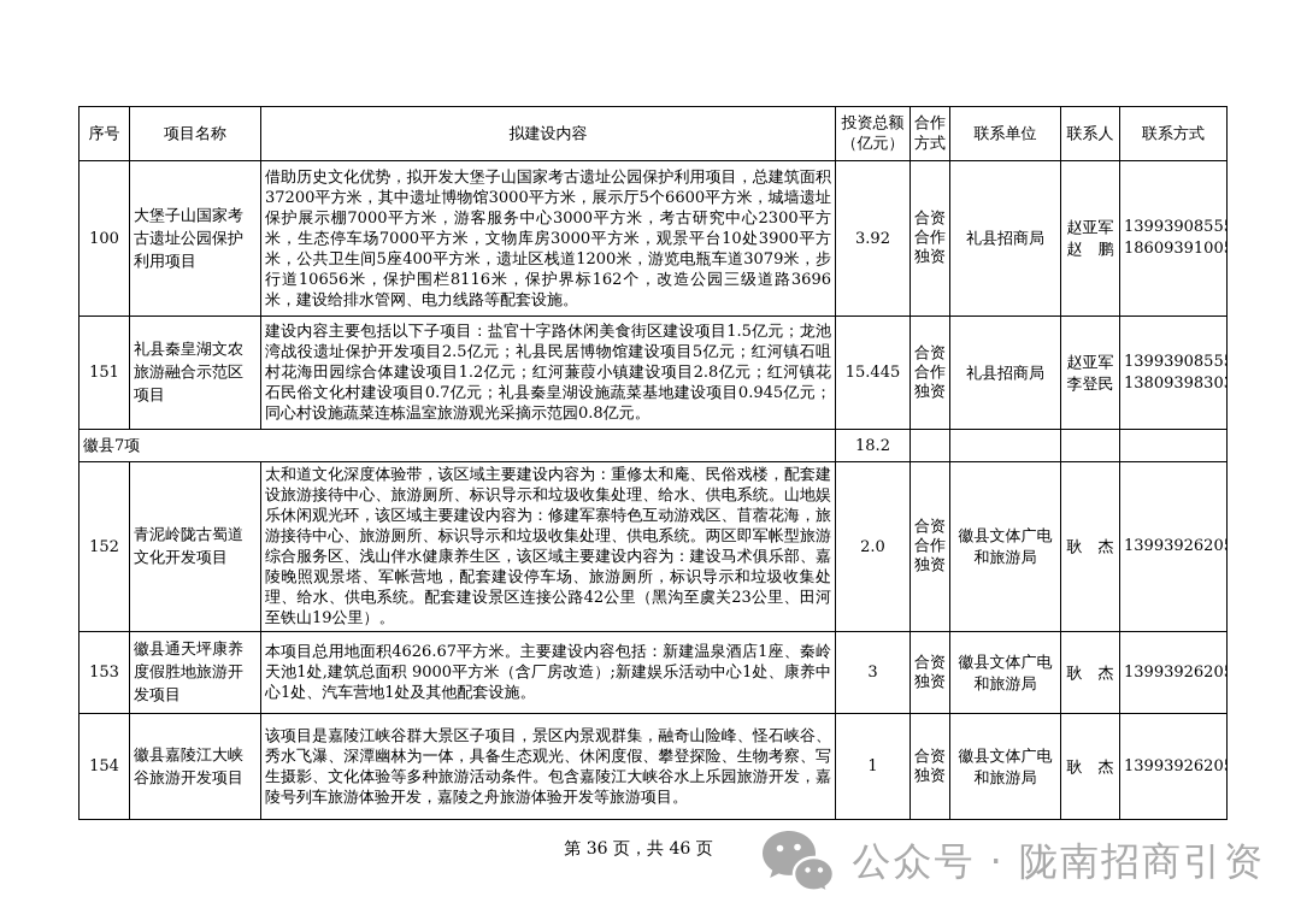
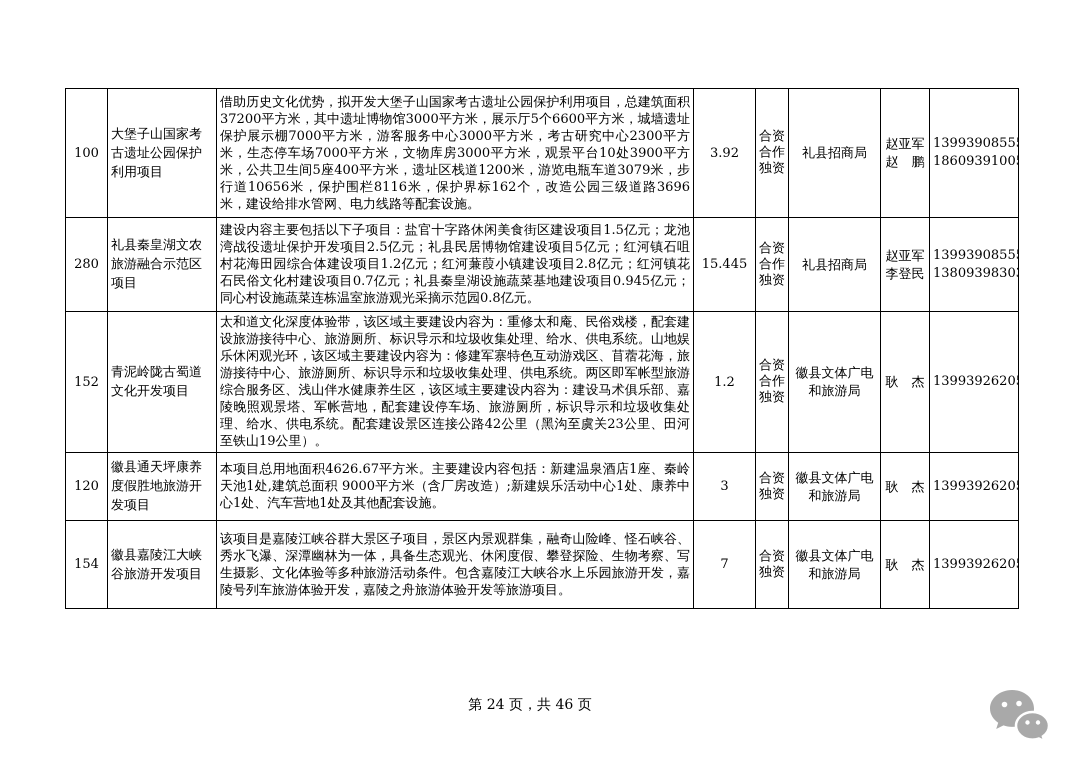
- 序号	项目名称	拟建设内容	投资总额 （亿元）	合作 方式	联系单位	联系人	联系方式
  100	大堡子山国家考古遗址公园保护利用项目	借助历史文化优势，拟开发大堡子山国家考古遗址公园保护利用项目，总建筑面积37200平方米，其中遗址博物馆3000平方米，展示厅5个6600平方米，城墙遗址保护展示棚7000平方米，游客服务中心3000平方米，考古研究中心2300平方米，生态停车场7000平方米，文物库房3000平方米，观景平台10处3900平方米，公共卫生间5座400平方米，遗址区栈道1200米，游览电瓶车道3079米，步行道10656米，保护围栏8116米，保护界标162个，改造公园三级道路3696米，建设给排水管网、电力线路等配套设施。	3.92	合资 合作 独资	礼县招商局	赵亚军 赵 鹏	1399390855 1860939100
- 151	礼县秦皇湖文农旅游融合示范区项目	建设内容主要包括以下子项目：盐官十字路休闲美食街区建设项目1.5亿元；龙池湾战役遗址保护开发项目2.5亿元；礼县民居博物馆建设项目5亿元；红河镇石咀村花海田园综合体建设项目1.2亿元；红河蒹葭小镇建设项目2.8亿元；红河镇花石民俗文化村建设项目0.7亿元；礼县秦皇湖设施蔬菜基地建设项目0.945亿元；同心村设施蔬菜连栋温室旅游观光采摘示范园0.8亿元。	15.445	合资 合作 独资	礼县招商局	赵亚军 李登民	1399390855 1380939830
+ 280	礼县秦皇湖文农旅游融合示范区项目	建设内容主要包括以下子项目：盐官十字路休闲美食街区建设项目1.5亿元；龙池湾战役遗址保护开发项目2.5亿元；礼县民居博物馆建设项目5亿元；红河镇石咀村花海田园综合体建设项目1.2亿元；红河蒹葭小镇建设项目2.8亿元；红河镇花石民俗文化村建设项目0.7亿元；礼县秦皇湖设施蔬菜基地建设项目0.945亿元；同心村设施蔬菜连栋温室旅游观光采摘示范园0.8亿元。	15.445	合资 合作 独资	礼县招商局	赵亚军 李登民	1399390855 1380939830
- 徽县7项	18.2
- 152	青泥岭陇古蜀道文化开发项目	太和道文化深度体验带，该区域主要建设内容为：重修太和庵、民俗戏楼，配套建设旅游接待中心、旅游厕所、标识导示和垃圾收集处理、给水、供电系统。山地娱乐休闲观光环，该区域主要建设内容为：修建军寨特色互动游戏区、苜蓿花海，旅游接待中心、旅游厕所、标识导示和垃圾收集处理、供电系统。两区即军帐型旅游综合服务区、浅山伴水健康养生区，该区域主要建设内容为：建设马术俱乐部、嘉陵晚照观景塔、军帐营地，配套建设停车场、旅游厕所，标识导示和垃圾收集处理、给水、供电系统。配套建设景区连接公路42公里（黑沟至虞关23公里、田河至铁山19公里）。	2.0	合资 合作 独资	徽县文体广电和旅游局	耿 杰	1399392620
+ 152	青泥岭陇古蜀道文化开发项目	太和道文化深度体验带，该区域主要建设内容为：重修太和庵、民俗戏楼，配套建设旅游接待中心、旅游厕所、标识导示和垃圾收集处理、给水、供电系统。山地娱乐休闲观光环，该区域主要建设内容为：修建军寨特色互动游戏区、苜蓿花海，旅游接待中心、旅游厕所、标识导示和垃圾收集处理、供电系统。两区即军帐型旅游综合服务区、浅山伴水健康养生区，该区域主要建设内容为：建设马术俱乐部、嘉陵晚照观景塔、军帐营地，配套建设停车场、旅游厕所，标识导示和垃圾收集处理、给水、供电系统。配套建设景区连接公路42公里（黑沟至虞关23公里、田河至铁山19公里）。	1.2	合资 合作 独资	徽县文体广电和旅游局	耿 杰	1399392620
- 153	徽县通天坪康养度假胜地旅游开发项目	本项目总用地面积4626.67平方米。主要建设内容包括：新建温泉酒店1座、秦岭天池1处,建筑总面积 9000平方米（含厂房改造）;新建娱乐活动中心1处、康养中心1处、汽车营地1处及其他配套设施。	3	合资 独资	徽县文体广电和旅游局	耿 杰	1399392620
+ 120	徽县通天坪康养度假胜地旅游开发项目	本项目总用地面积4626.67平方米。主要建设内容包括：新建温泉酒店1座、秦岭天池1处,建筑总面积 9000平方米（含厂房改造）;新建娱乐活动中心1处、康养中心1处、汽车营地1处及其他配套设施。	3	合资 独资	徽县文体广电和旅游局	耿 杰	1399392620
- 154	徽县嘉陵江大峡谷旅游开发项目	该项目是嘉陵江峡谷群大景区子项目，景区内景观群集，融奇山险峰、怪石峡谷、秀水飞瀑、深潭幽林为一体，具备生态观光、休闲度假、攀登探险、生物考察、写生摄影、文化体验等多种旅游活动条件。包含嘉陵江大峡谷水上乐园旅游开发，嘉陵号列车旅游体验开发，嘉陵之舟旅游体验开发等旅游项目。	1	合资 独资	徽县文体广电和旅游局	耿 杰	1399392620
+ 154	徽县嘉陵江大峡谷旅游开发项目	该项目是嘉陵江峡谷群大景区子项目，景区内景观群集，融奇山险峰、怪石峡谷、秀水飞瀑、深潭幽林为一体，具备生态观光、休闲度假、攀登探险、生物考察、写生摄影、文化体验等多种旅游活动条件。包含嘉陵江大峡谷水上乐园旅游开发，嘉陵号列车旅游体验开发，嘉陵之舟旅游体验开发等旅游项目。	7	合资 独资	徽县文体广电和旅游局	耿 杰	1399392620
- 第 36 页，共 46 页
+ 第 24 页，共 46 页
- 公众号 · 陇南招商引资
